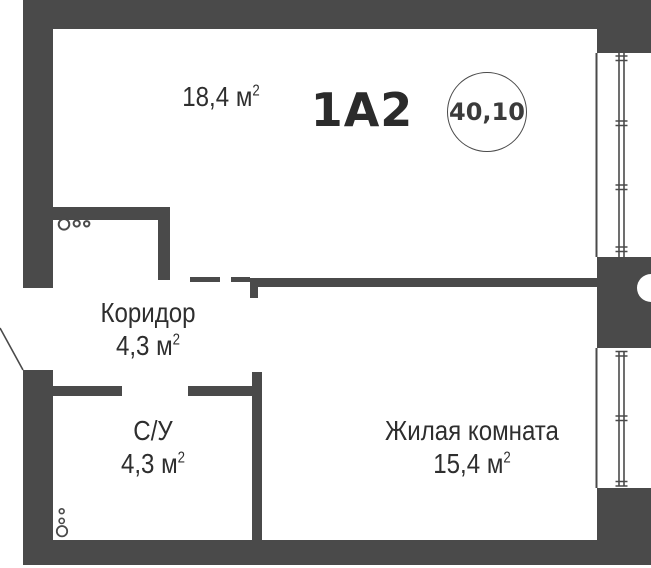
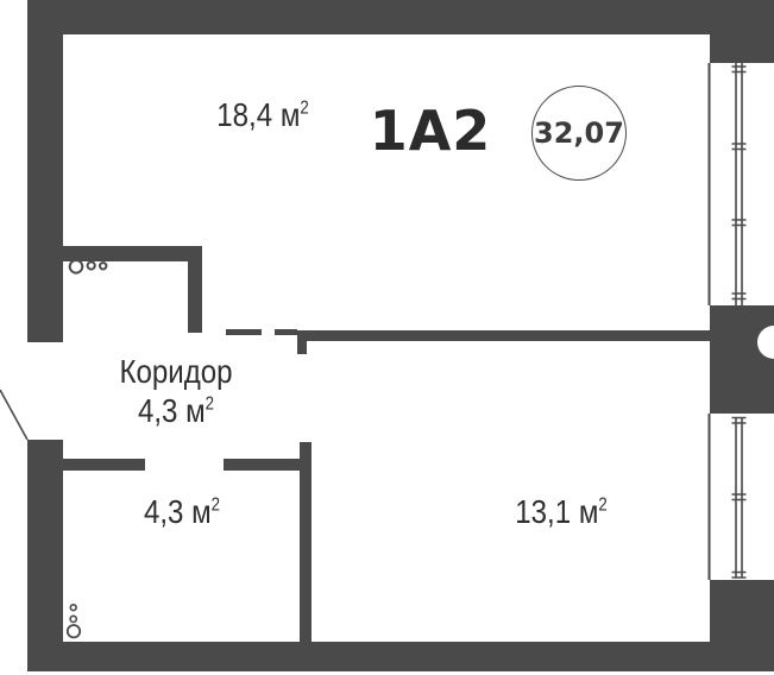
  18,4 м2
  Коридор
  4,3 м2
- С/У
  4,3 м2
- Жилая комната
- 15,4 м2
+ 13,1 м2
  1А2
- 40,10
+ 32,07
